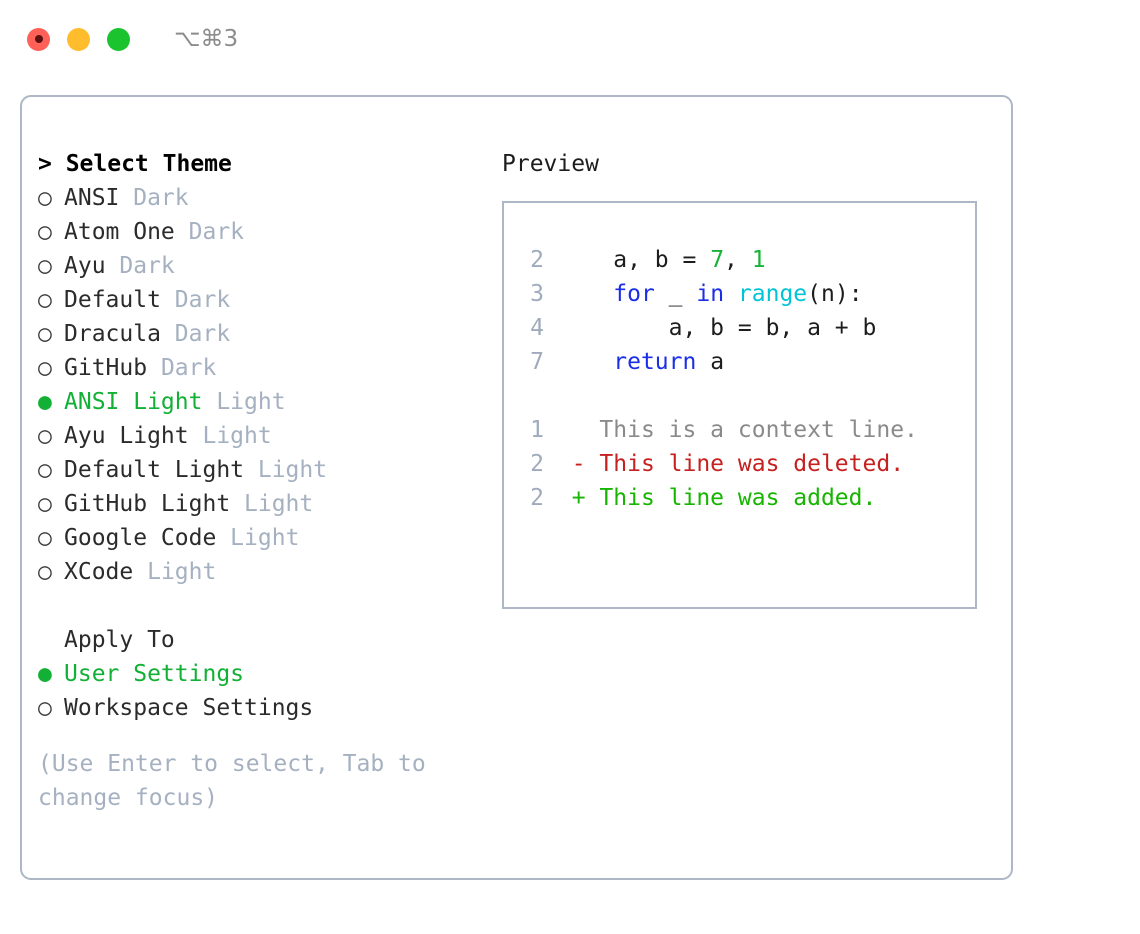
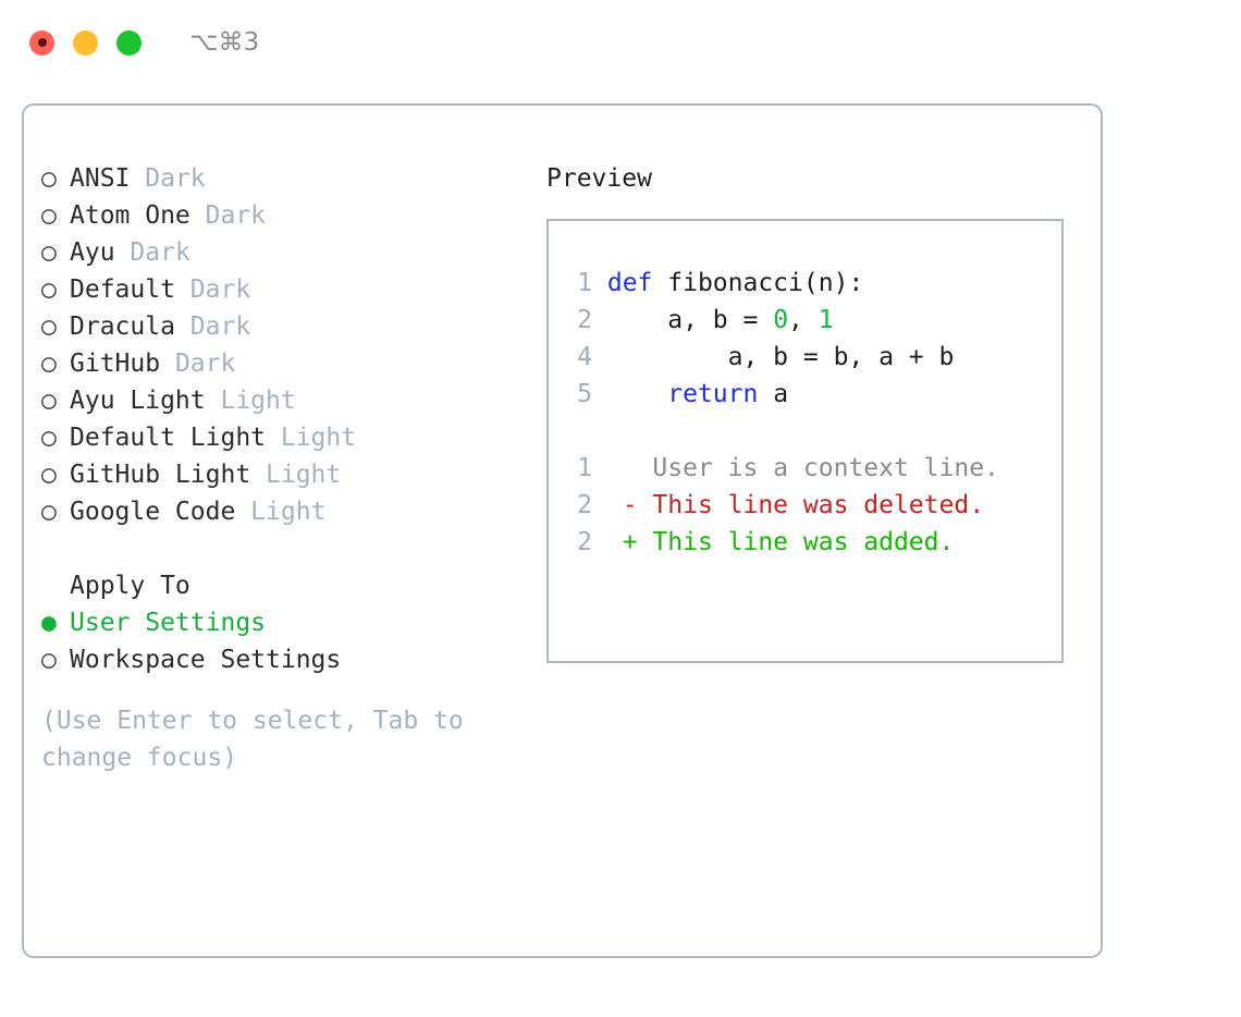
  ⌥⌘3
- > Select Theme
  ○ ANSI Dark
  ○ Atom One Dark
  ○ Ayu Dark
  ○ Default Dark
  ○ Dracula Dark
  ○ GitHub Dark
- ● ANSI Light Light
  ○ Ayu Light Light
  ○ Default Light Light
  ○ GitHub Light Light
  ○ Google Code Light
- ○ XCode Light
  Apply To
  ● User Settings
  ○ Workspace Settings
  (Use Enter to select, Tab to change focus)
  Preview
+ 1 def fibonacci(n):
- 2 a, b = 7, 1
+ 2 a, b = 0, 1
- 3 for _ in range(n):
  4 a, b = b, a + b
- 7 return a
+ 5 return a
- 1 This is a context line.
+ 1 User is a context line.
  2 - This line was deleted.
  2 + This line was added.
